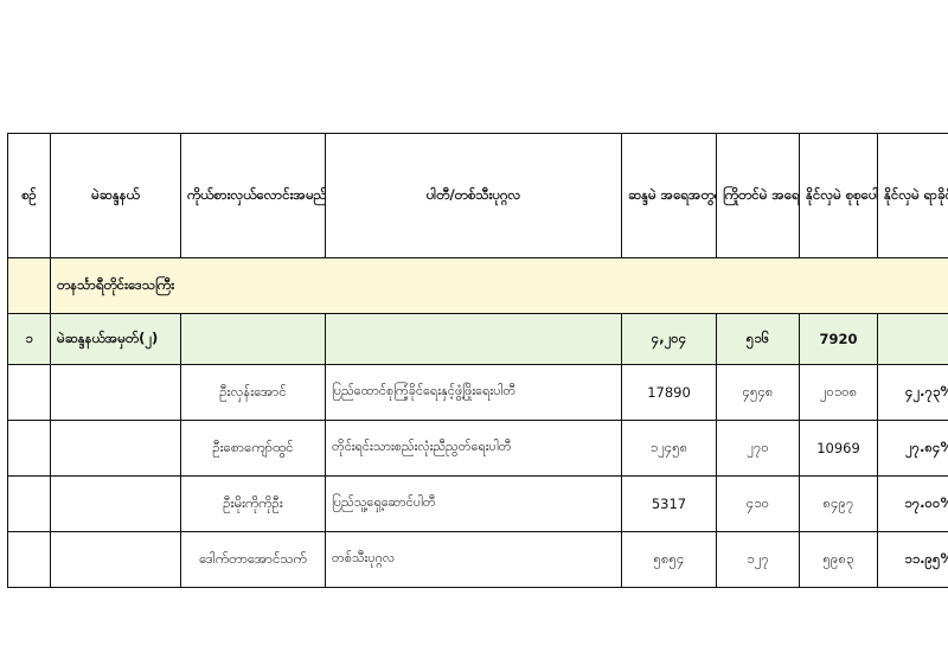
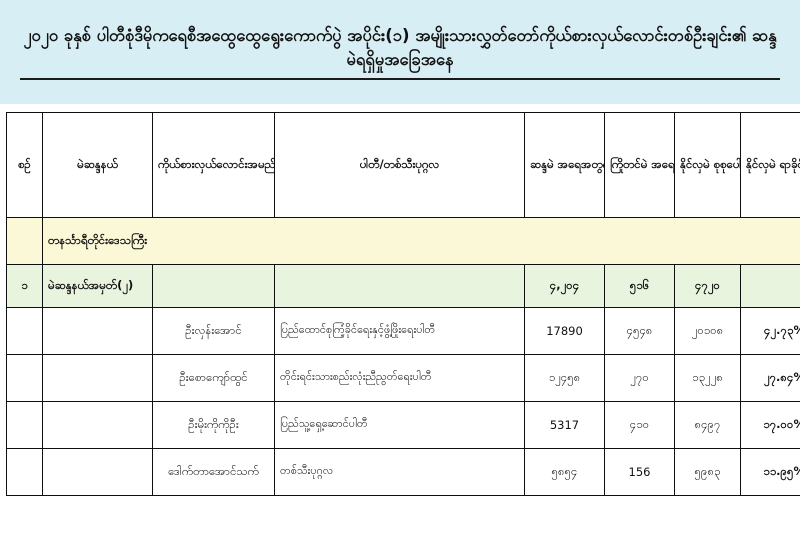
+ ၂၀၂၀ ခုနှစ် ပါတီစုံဒီမိုကရေစီအထွေထွေရွေးကောက်ပွဲ အပိုင်း(၁) အမျိုးသားလွှတ်တော်ကိုယ်စားလှယ်လောင်းတစ်ဦးချင်း၏ ဆန္ဒမဲရရှိမှုအခြေအနေ
  စဉ်	မဲဆန္ဒနယ်	ကိုယ်စားလှယ်လောင်းအမည်	ပါတီ/တစ်သီးပုဂ္ဂလ	ဆန္ဒမဲ အရေအတွ	ကြိုတင်မဲ အရေ	နိုင်လှမဲ စုစုပေါ	နိုင်လှမဲ ရာခို
  	တနင်္သာရီတိုင်းဒေသကြီး
- ၁	မဲဆန္ဒနယ်အမှတ်(၂)			၄,၂၀၄	၅၁၆	7920
+ ၁	မဲဆန္ဒနယ်အမှတ်(၂)			၄,၂၀၄	၅၁၆	၄၇၂၀
  		ဦးလှန်းအောင်	ပြည်ထောင်စုကြံ့ခိုင်ရေးနှင့်ဖွံ့ဖြိုးရေးပါတီ	17890	၄၅၄၈	၂၀၁၀၈	၄၂.၇၃%
- 		ဦးစောကျော်ထွင်	တိုင်းရင်းသားစည်းလုံးညီညွတ်ရေးပါတီ	၁၂၄၅၈	၂၇၀	10969	၂၇.၈၄%
+ 		ဦးစောကျော်ထွင်	တိုင်းရင်းသားစည်းလုံးညီညွတ်ရေးပါတီ	၁၂၄၅၈	၂၇၀	၁၃၂၂၈	၂၇.၈၄%
  		ဦးမိုးကိုကိုဦး	ပြည်သူ့ရှေ့ဆောင်ပါတီ	5317	၄၁၀	၈၄၉၇	၁၇.၀၀%
- 		ဒေါက်တာအောင်သက်	တစ်သီးပုဂ္ဂလ	၅၈၅၄	၁၂၇	၅၉၈၃	၁၁.၉၅%
+ 		ဒေါက်တာအောင်သက်	တစ်သီးပုဂ္ဂလ	၅၈၅၄	156	၅၉၈၃	၁၁.၉၅%
